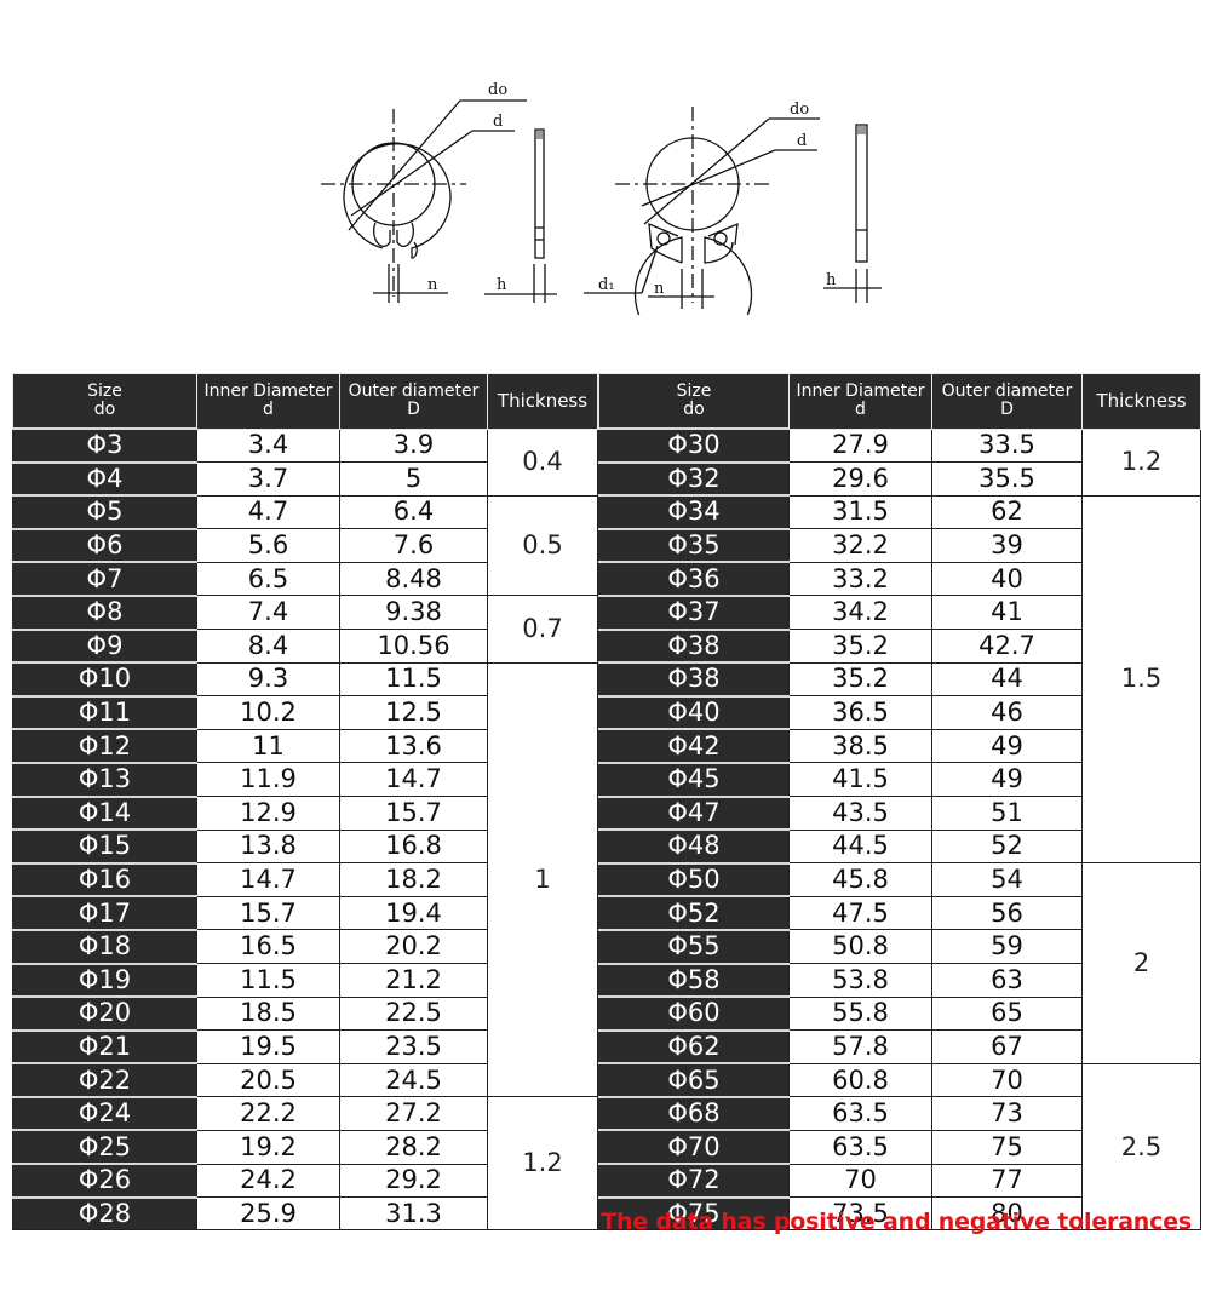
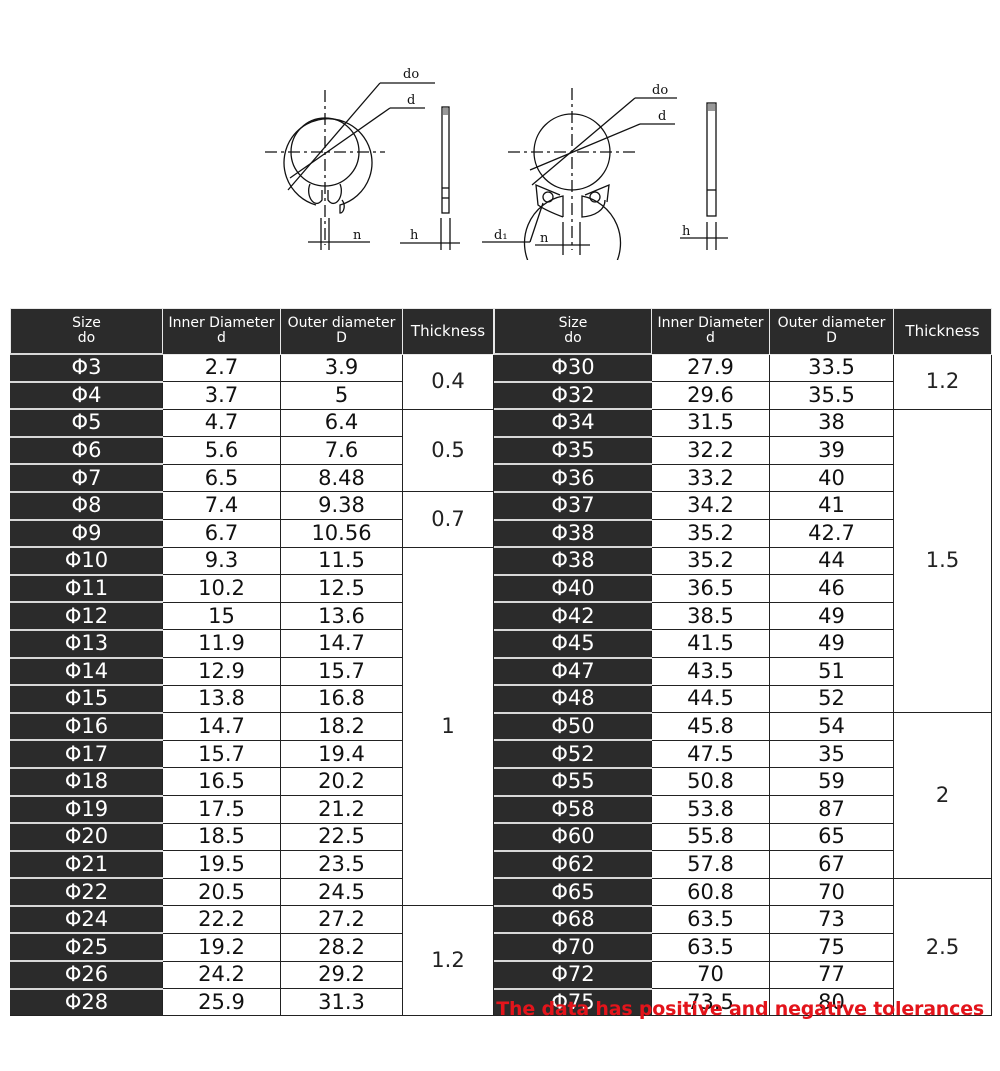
  do
  d
  n
  h
  do
  d
  d₁
  n
  h
  Sizedo	Inner Diameterd	Outer diameterD	Thickness
- Φ3	3.4	3.9	0.4
+ Φ3	2.7	3.9	0.4
  Φ4	3.7	5
  Φ5	4.7	6.4	0.5
  Φ6	5.6	7.6
  Φ7	6.5	8.48
  Φ8	7.4	9.38	0.7
- Φ9	8.4	10.56
+ Φ9	6.7	10.56
  Φ10	9.3	11.5	1
  Φ11	10.2	12.5
- Φ12	11	13.6
+ Φ12	15	13.6
  Φ13	11.9	14.7
  Φ14	12.9	15.7
  Φ15	13.8	16.8
  Φ16	14.7	18.2
  Φ17	15.7	19.4
  Φ18	16.5	20.2
- Φ19	11.5	21.2
+ Φ19	17.5	21.2
  Φ20	18.5	22.5
  Φ21	19.5	23.5
  Φ22	20.5	24.5
  Φ24	22.2	27.2	1.2
  Φ25	19.2	28.2
  Φ26	24.2	29.2
  Φ28	25.9	31.3
  Sizedo	Inner Diameterd	Outer diameterD	Thickness
  Φ30	27.9	33.5	1.2
  Φ32	29.6	35.5
- Φ34	31.5	62	1.5
+ Φ34	31.5	38	1.5
  Φ35	32.2	39
  Φ36	33.2	40
  Φ37	34.2	41
  Φ38	35.2	42.7
  Φ38	35.2	44
  Φ40	36.5	46
  Φ42	38.5	49
  Φ45	41.5	49
  Φ47	43.5	51
  Φ48	44.5	52
  Φ50	45.8	54	2
- Φ52	47.5	56
+ Φ52	47.5	35
  Φ55	50.8	59
- Φ58	53.8	63
+ Φ58	53.8	87
  Φ60	55.8	65
  Φ62	57.8	67
  Φ65	60.8	70	2.5
  Φ68	63.5	73
  Φ70	63.5	75
  Φ72	70	77
  Φ75	73.5	80
  The data has positive and negative tolerances
